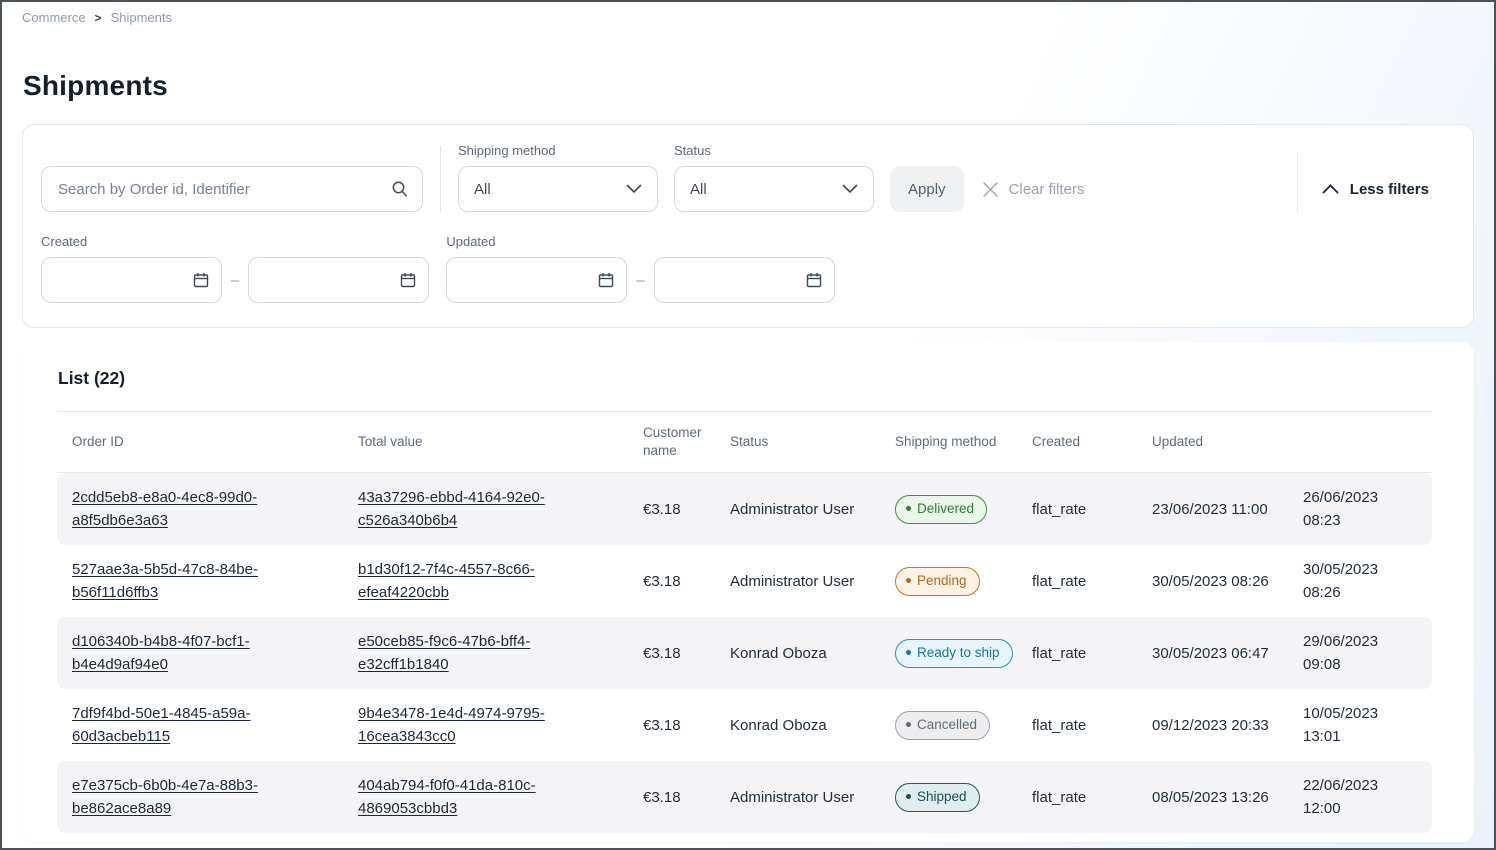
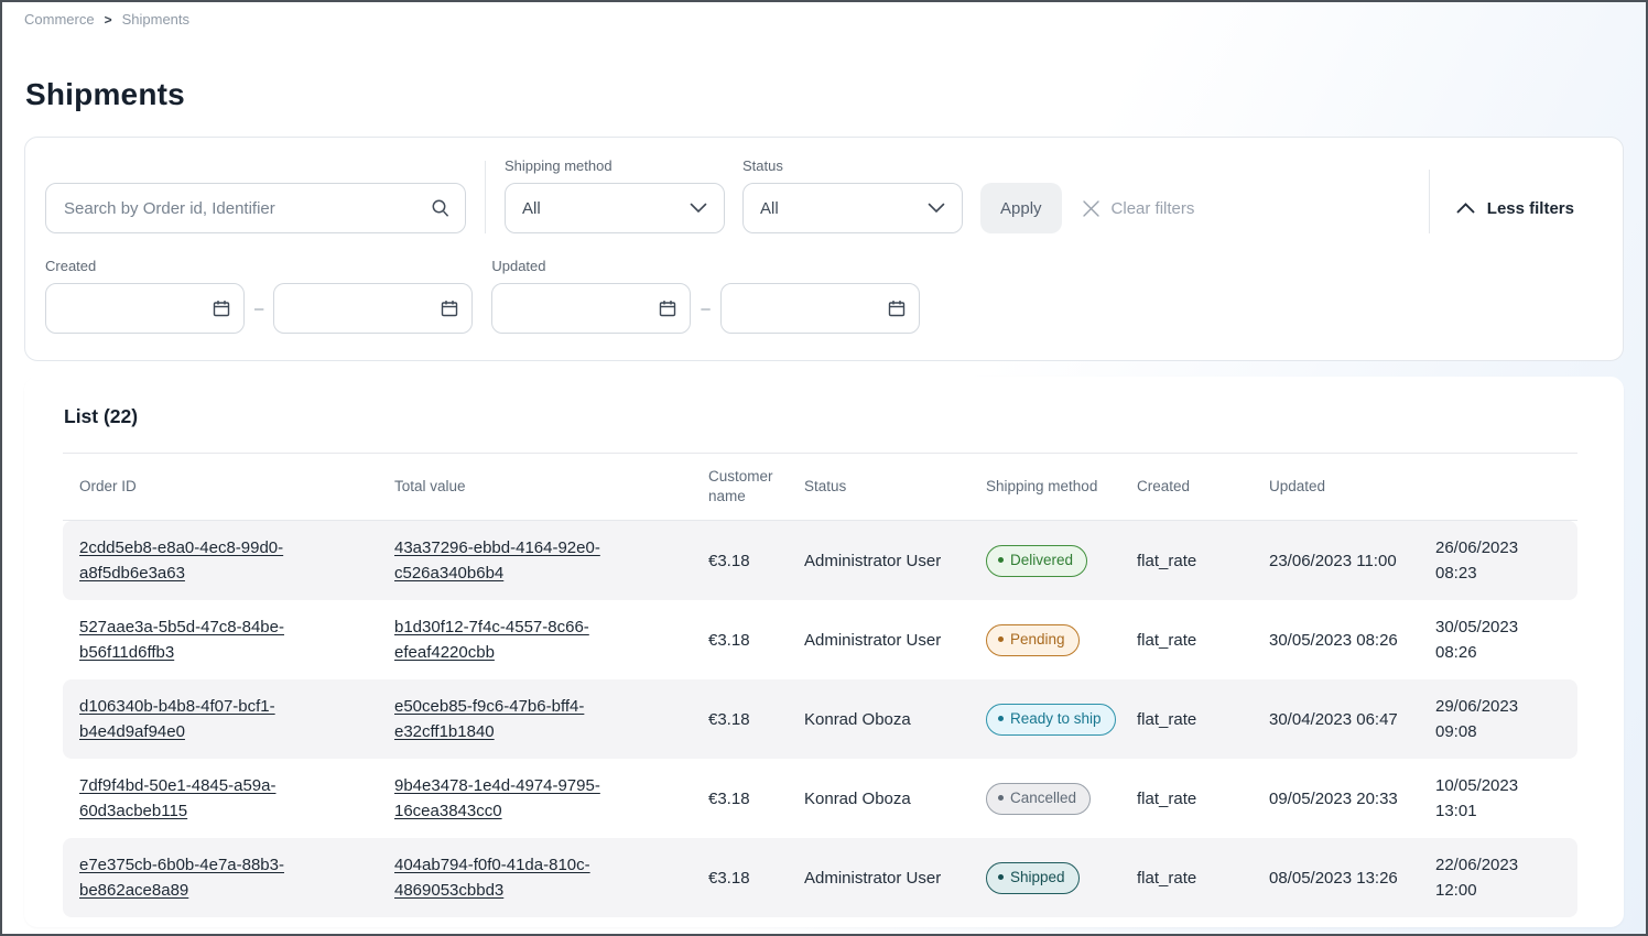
  Commerce
  >
  Shipments
  Shipments
  Search by Order id, Identifier
  Shipping method
  All
  Status
  All
  Apply
  Clear filters
  Less filters
  Created
  –
  Updated
  –
  List (22)
  Order ID
  Total value
  Customer name
  Status
  Shipping method
  Created
  Updated
  2cdd5eb8-e8a0-4ec8-99d0-a8f5db6e3a63
  43a37296-ebbd-4164-92e0-c526a340b6b4
  €3.18
  Administrator User
  Delivered
  flat_rate
  23/06/2023 11:00
  26/06/2023 08:23
  527aae3a-5b5d-47c8-84be-b56f11d6ffb3
  b1d30f12-7f4c-4557-8c66-efeaf4220cbb
  €3.18
  Administrator User
  Pending
  flat_rate
  30/05/2023 08:26
  30/05/2023 08:26
  d106340b-b4b8-4f07-bcf1-b4e4d9af94e0
  e50ceb85-f9c6-47b6-bff4-e32cff1b1840
  €3.18
  Konrad Oboza
  Ready to ship
  flat_rate
- 30/05/2023 06:47
+ 30/04/2023 06:47
  29/06/2023 09:08
  7df9f4bd-50e1-4845-a59a-60d3acbeb115
  9b4e3478-1e4d-4974-9795-16cea3843cc0
  €3.18
  Konrad Oboza
  Cancelled
  flat_rate
- 09/12/2023 20:33
+ 09/05/2023 20:33
  10/05/2023 13:01
  e7e375cb-6b0b-4e7a-88b3-be862ace8a89
  404ab794-f0f0-41da-810c-4869053cbbd3
  €3.18
  Administrator User
  Shipped
  flat_rate
  08/05/2023 13:26
  22/06/2023 12:00
